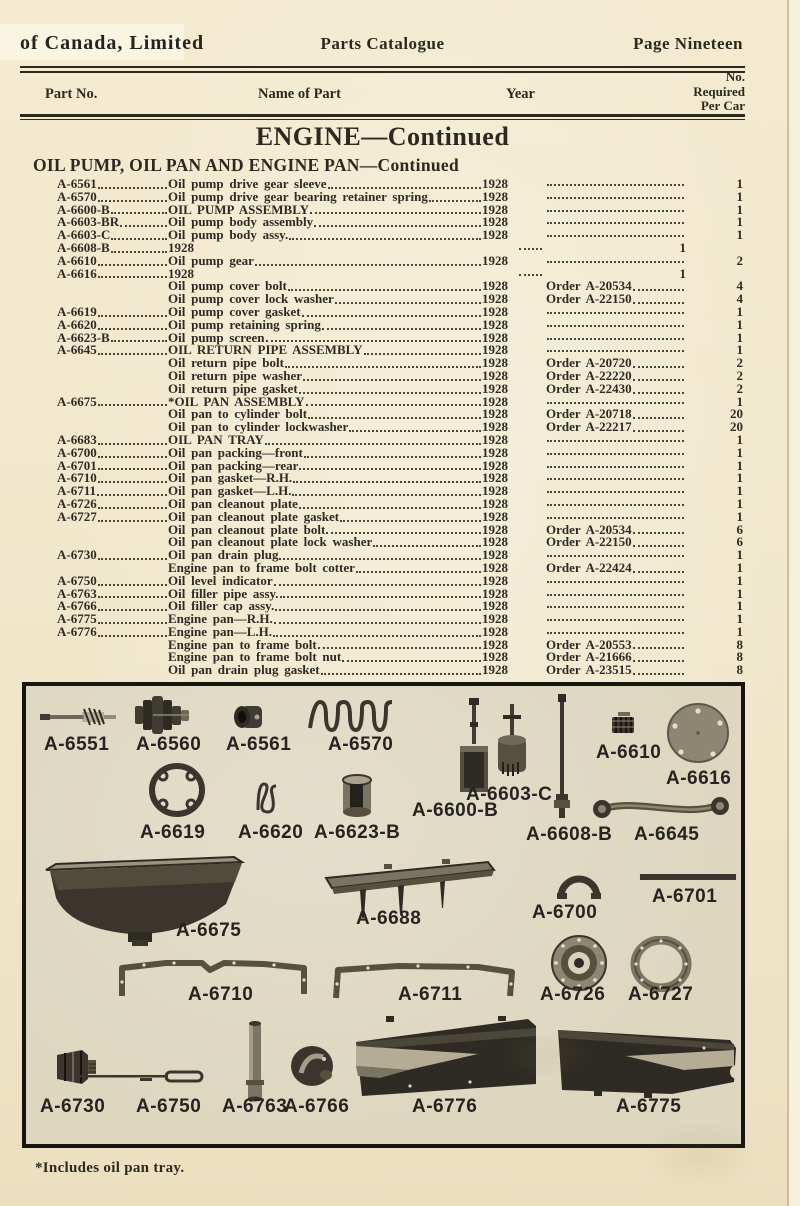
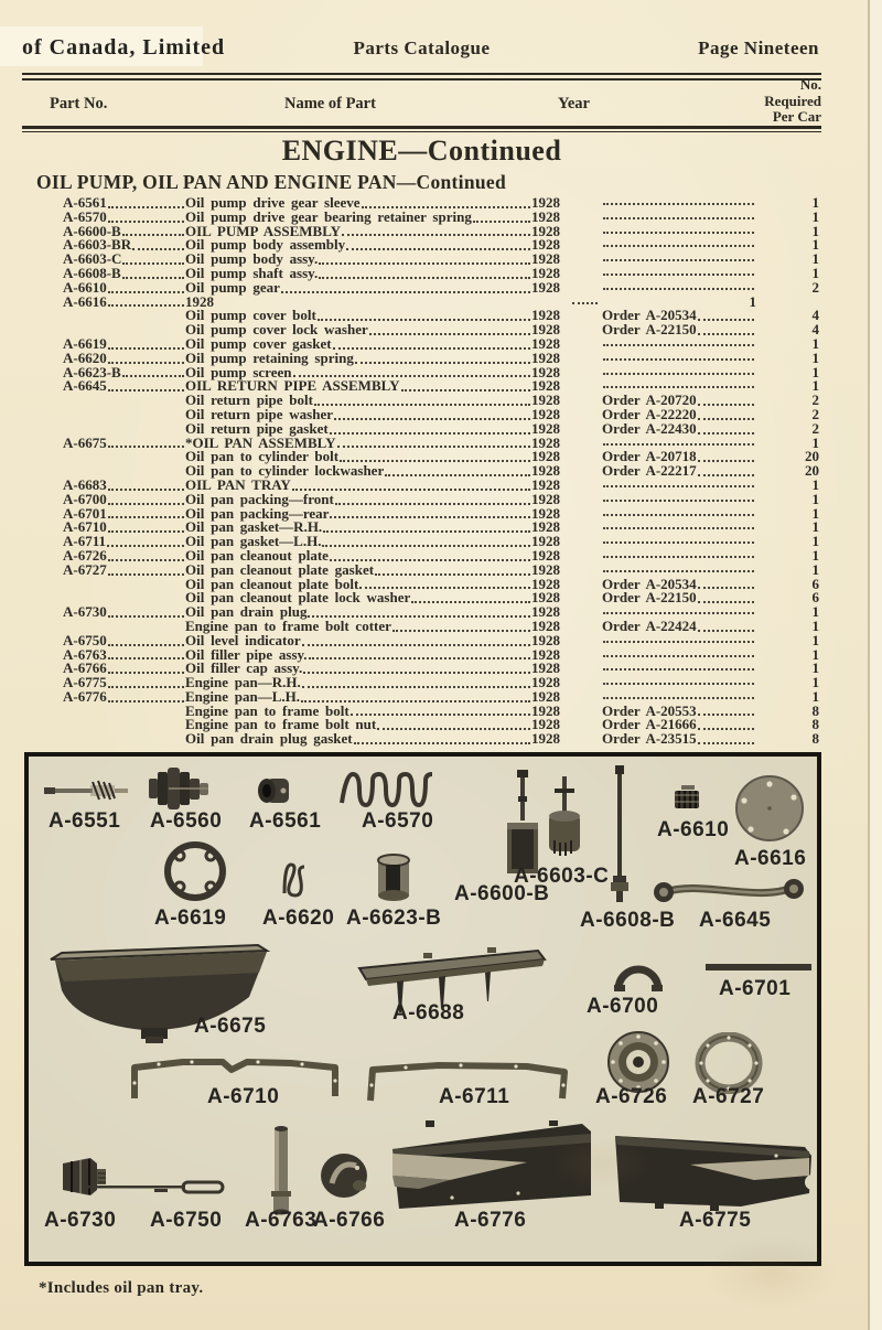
  of Canada, Limited
  Parts Catalogue
  Page Nineteen
  Part No.
  Name of Part
  Year
  No.
  Required
  Per Car
  ENGINE—Continued
  OIL PUMP, OIL PAN AND ENGINE PAN—Continued
  A-6561
  Oil pump drive gear sleeve
  1928
  1
  A-6570
  Oil pump drive gear bearing retainer spring
  1928
  1
  A-6600-B
  OIL PUMP ASSEMBLY
  1928
  1
  A-6603-BR
  Oil pump body assembly
  1928
  1
  A-6603-C
  Oil pump body assy.
  1928
  1
  A-6608-B
+ Oil pump shaft assy.
  1928
  1
  A-6610
  Oil pump gear
  1928
  2
  A-6616
  1928
  1
  Oil pump cover bolt
  1928
  Order A-20534
  4
  Oil pump cover lock washer
  1928
  Order A-22150
  4
  A-6619
  Oil pump cover gasket
  1928
  1
  A-6620
  Oil pump retaining spring
  1928
  1
  A-6623-B
  Oil pump screen
  1928
  1
  A-6645
  OIL RETURN PIPE ASSEMBLY
  1928
  1
  Oil return pipe bolt
  1928
  Order A-20720
  2
  Oil return pipe washer
  1928
  Order A-22220
  2
  Oil return pipe gasket
  1928
  Order A-22430
  2
  A-6675
  *OIL PAN ASSEMBLY
  1928
  1
  Oil pan to cylinder bolt
  1928
  Order A-20718
  20
  Oil pan to cylinder lockwasher
  1928
  Order A-22217
  20
  A-6683
  OIL PAN TRAY
  1928
  1
  A-6700
  Oil pan packing—front
  1928
  1
  A-6701
  Oil pan packing—rear
  1928
  1
  A-6710
  Oil pan gasket—R.H.
  1928
  1
  A-6711
  Oil pan gasket—L.H.
  1928
  1
  A-6726
  Oil pan cleanout plate
  1928
  1
  A-6727
  Oil pan cleanout plate gasket
  1928
  1
  Oil pan cleanout plate bolt
  1928
  Order A-20534
  6
  Oil pan cleanout plate lock washer
  1928
  Order A-22150
  6
  A-6730
  Oil pan drain plug
  1928
  1
  Engine pan to frame bolt cotter
  1928
  Order A-22424
  1
  A-6750
  Oil level indicator
  1928
  1
  A-6763
  Oil filler pipe assy.
  1928
  1
  A-6766
  Oil filler cap assy.
  1928
  1
  A-6775
  Engine pan—R.H.
  1928
  1
  A-6776
  Engine pan—L.H.
  1928
  1
  Engine pan to frame bolt
  1928
  Order A-20553
  8
  Engine pan to frame bolt nut
  1928
  Order A-21666
  8
  Oil pan drain plug gasket
  1928
  Order A-23515
  8
  A-6551
  A-6560
  A-6561
  A-6570
  A-6600-B
  A-6603-C
  A-6610
  A-6616
  A-6619
  A-6620
  A-6623-B
  A-6608-B
  A-6645
  A-6675
  A-6688
  A-6700
  A-6701
  A-6710
  A-6711
  A-6726
  A-6727
  A-6730
  A-6750
  A-6763
  A-6766
  A-6776
  A-6775
  *Includes oil pan tray.
